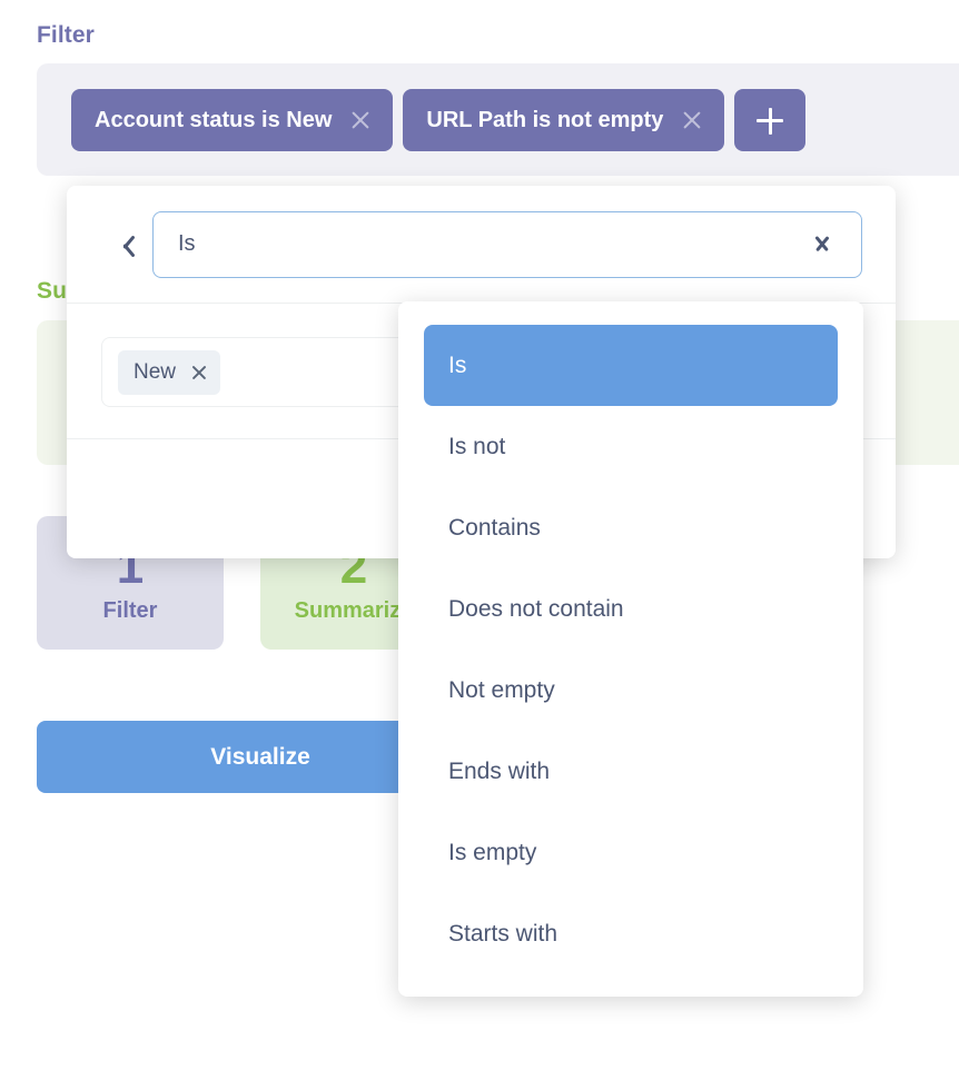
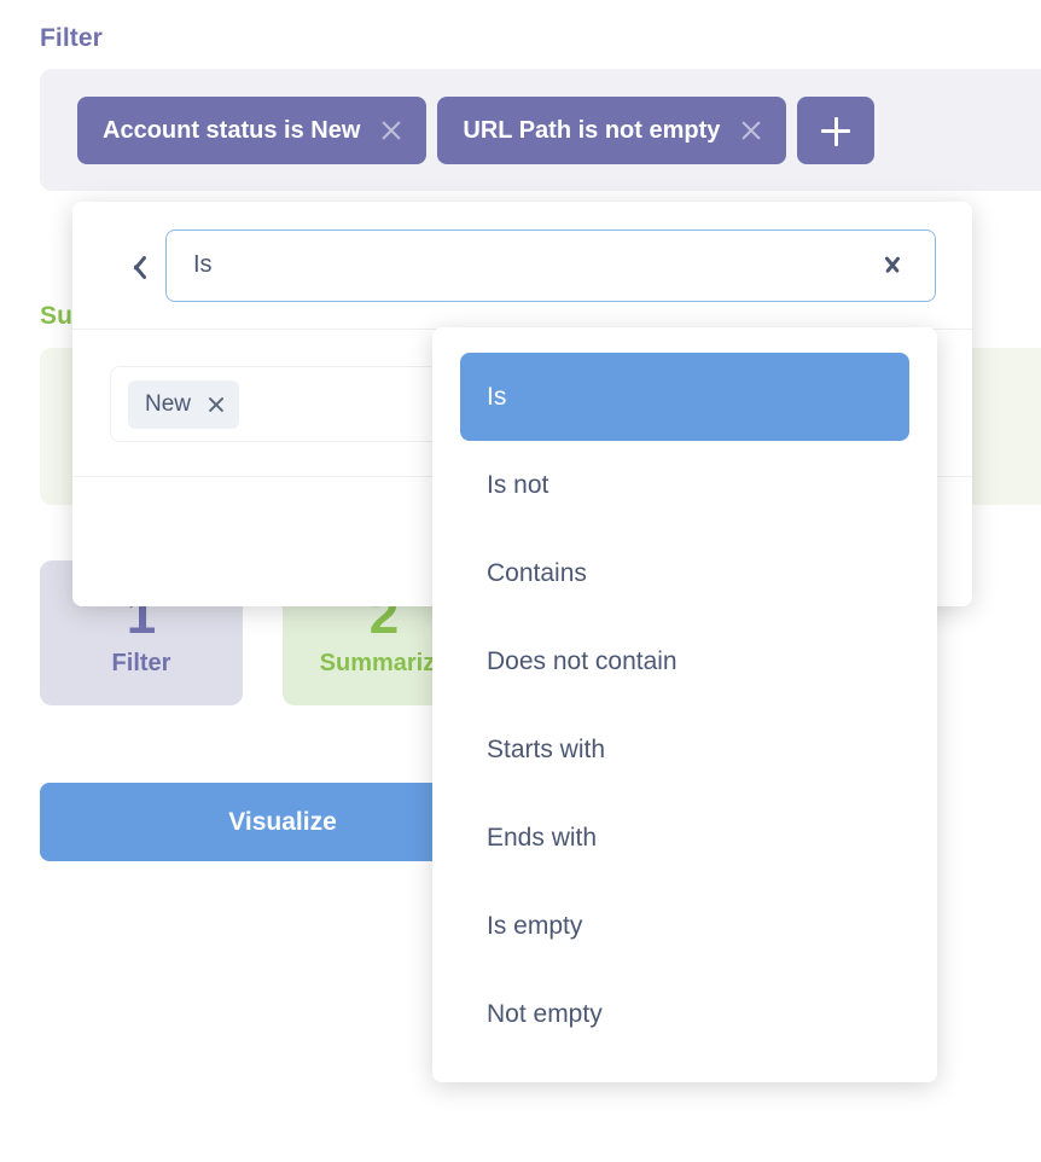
  Filter
  Account status is New
  URL Path is not empty
  1
  Filter
  2
  Summariz
  Visualize
  Is
  New
  Is
  Is not
  Contains
  Does not contain
- Not empty
+ Starts with
  Ends with
  Is empty
- Starts with
+ Not empty
